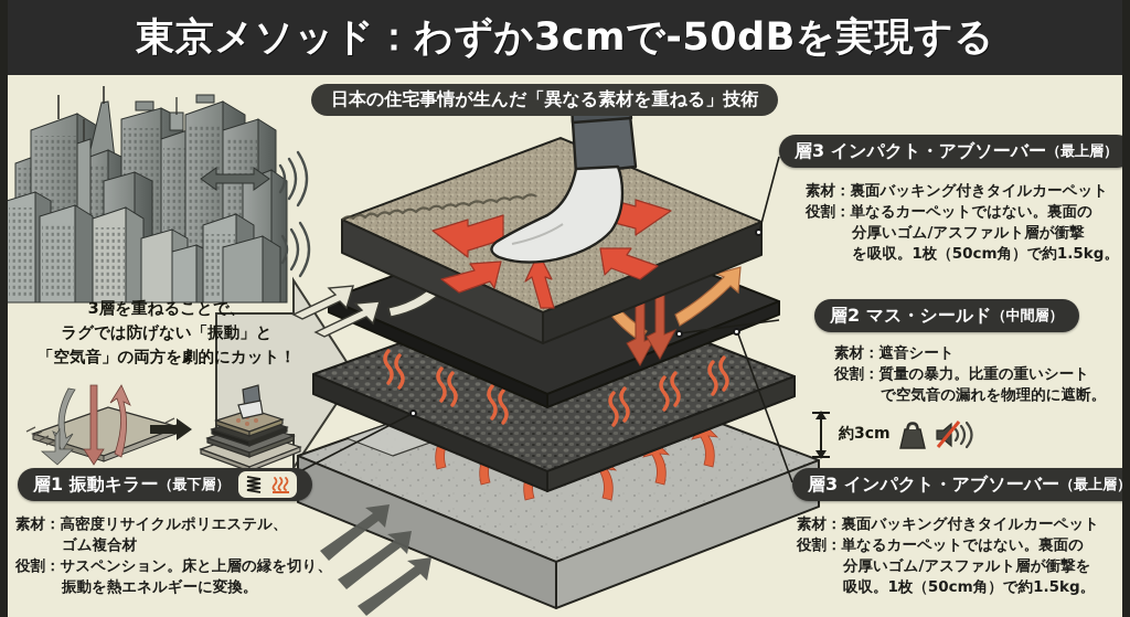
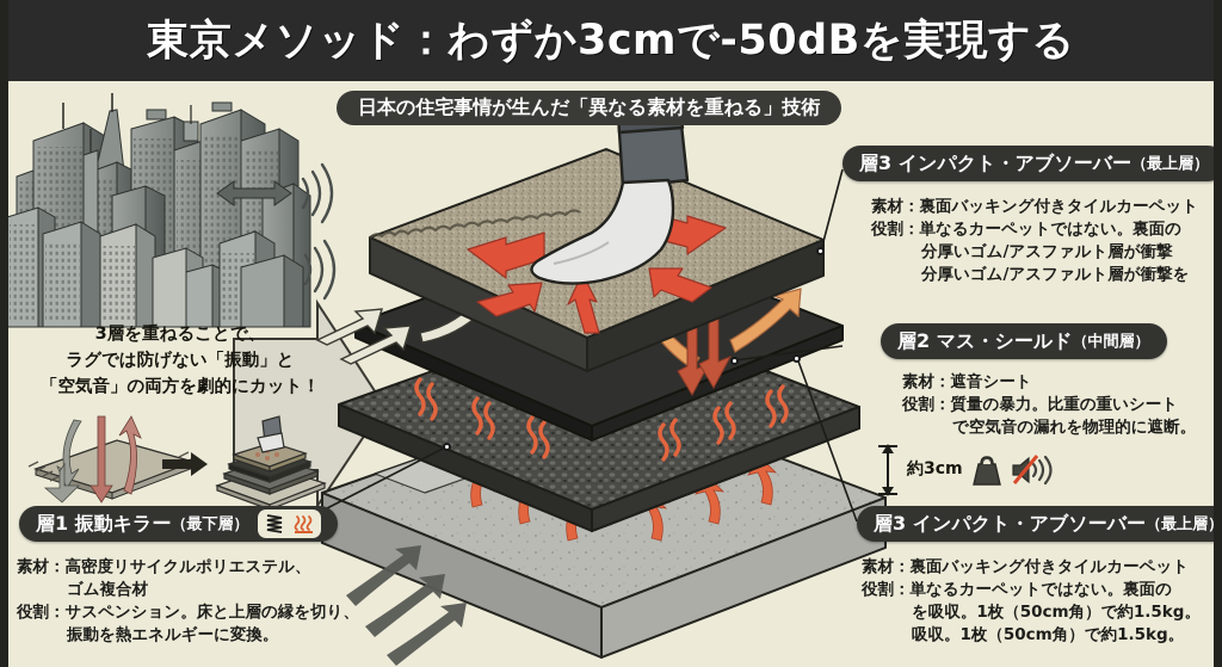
  東京メソッド：わずか3cmで-50dBを実現する
  日本の住宅事情が生んだ「異なる素材を重ねる」技術
  3層を重ねることで、
  ラグでは防げない「振動」と
  「空気音」の両方を劇的にカット！
  約3cm
  層3 インパクト・アブソーバー
  （最上層）
  素材：
  裏面バッキング付きタイルカーペット
  役割：
  単なるカーペットではない。裏面の
  分厚いゴム/アスファルト層が衝撃
- を吸収。1枚（50cm角）で約1.5kg。
+ 分厚いゴム/アスファルト層が衝撃を
  層2 マス・シールド
  （中間層）
  素材：
  遮音シート
  役割：
  質量の暴力。比重の重いシート
  で空気音の漏れを物理的に遮断。
  層3 インパクト・アブソーバー
  （最上層
  素材：
  裏面バッキング付きタイルカーペット
  役割：
  単なるカーペットではない。裏面の
- 分厚いゴム/アスファルト層が衝撃を
+ を吸収。1枚（50cm角）で約1.5kg。
  吸収。1枚（50cm角）で約1.5kg。
  層1 振動キラー
  （最下層）
  素材：
  高密度リサイクルポリエステル、
  ゴム複合材
  役割：
  サスペンション。床と上層の縁を切り、
  振動を熱エネルギーに変換。
